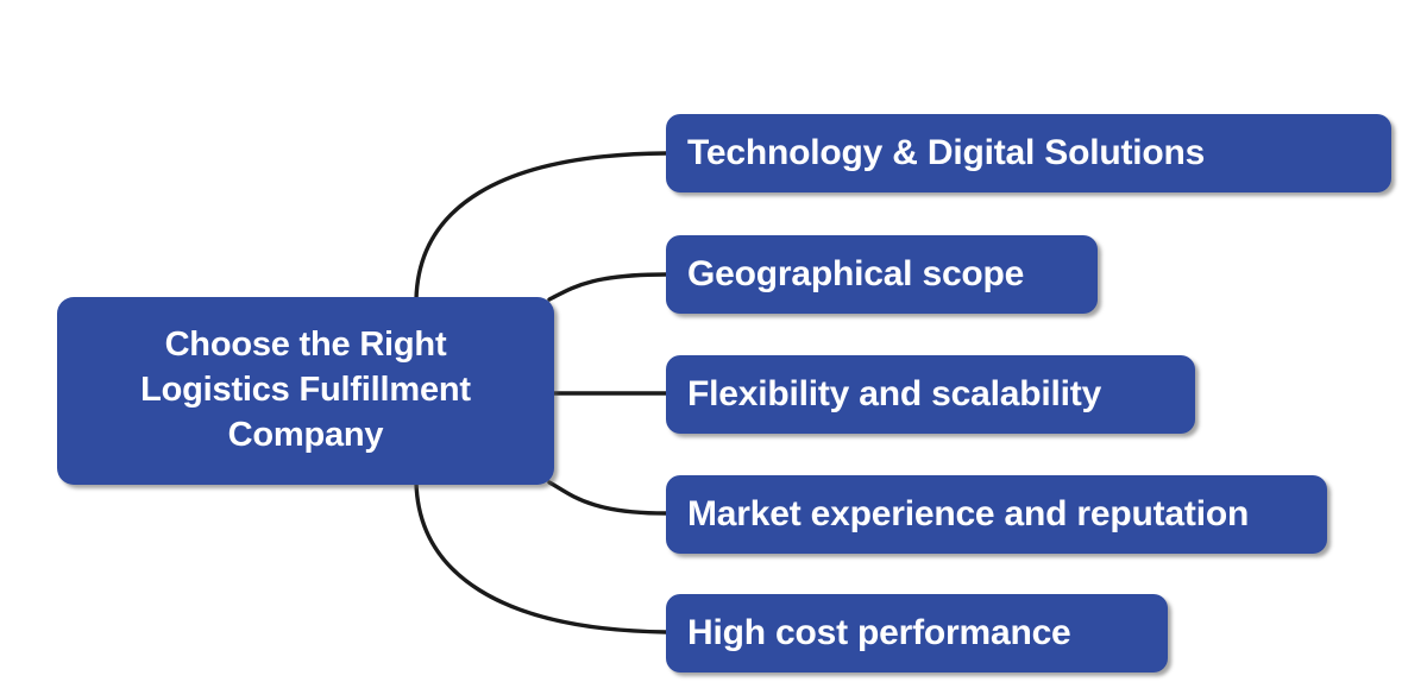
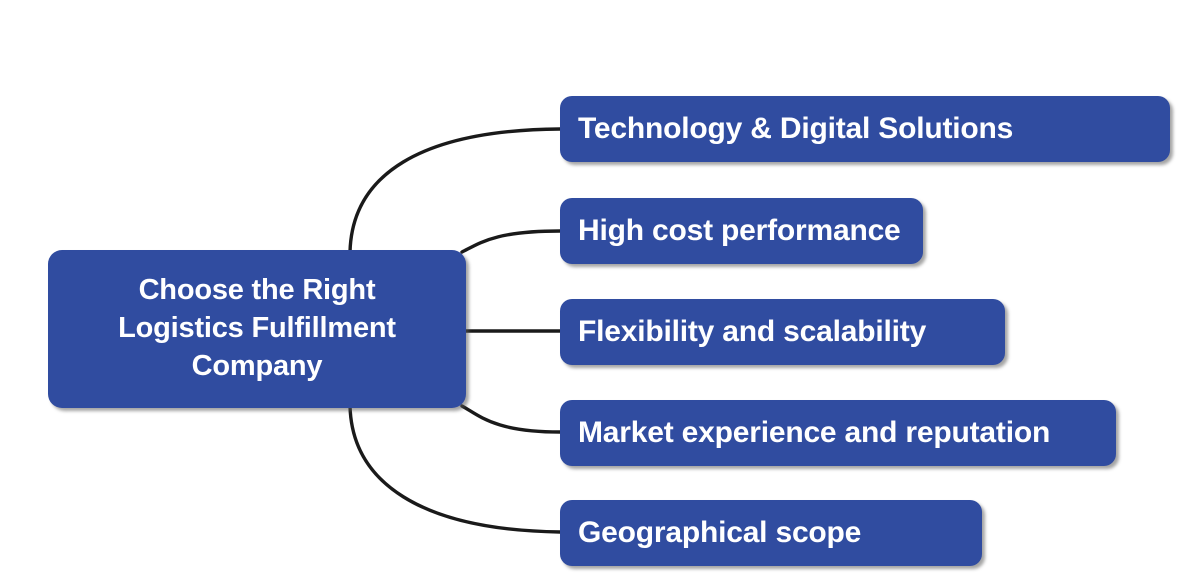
  Choose the Right
  Logistics Fulfillment
  Company
  Technology & Digital Solutions
- Geographical scope
+ High cost performance
  Flexibility and scalability
  Market experience and reputation
- High cost performance
+ Geographical scope
